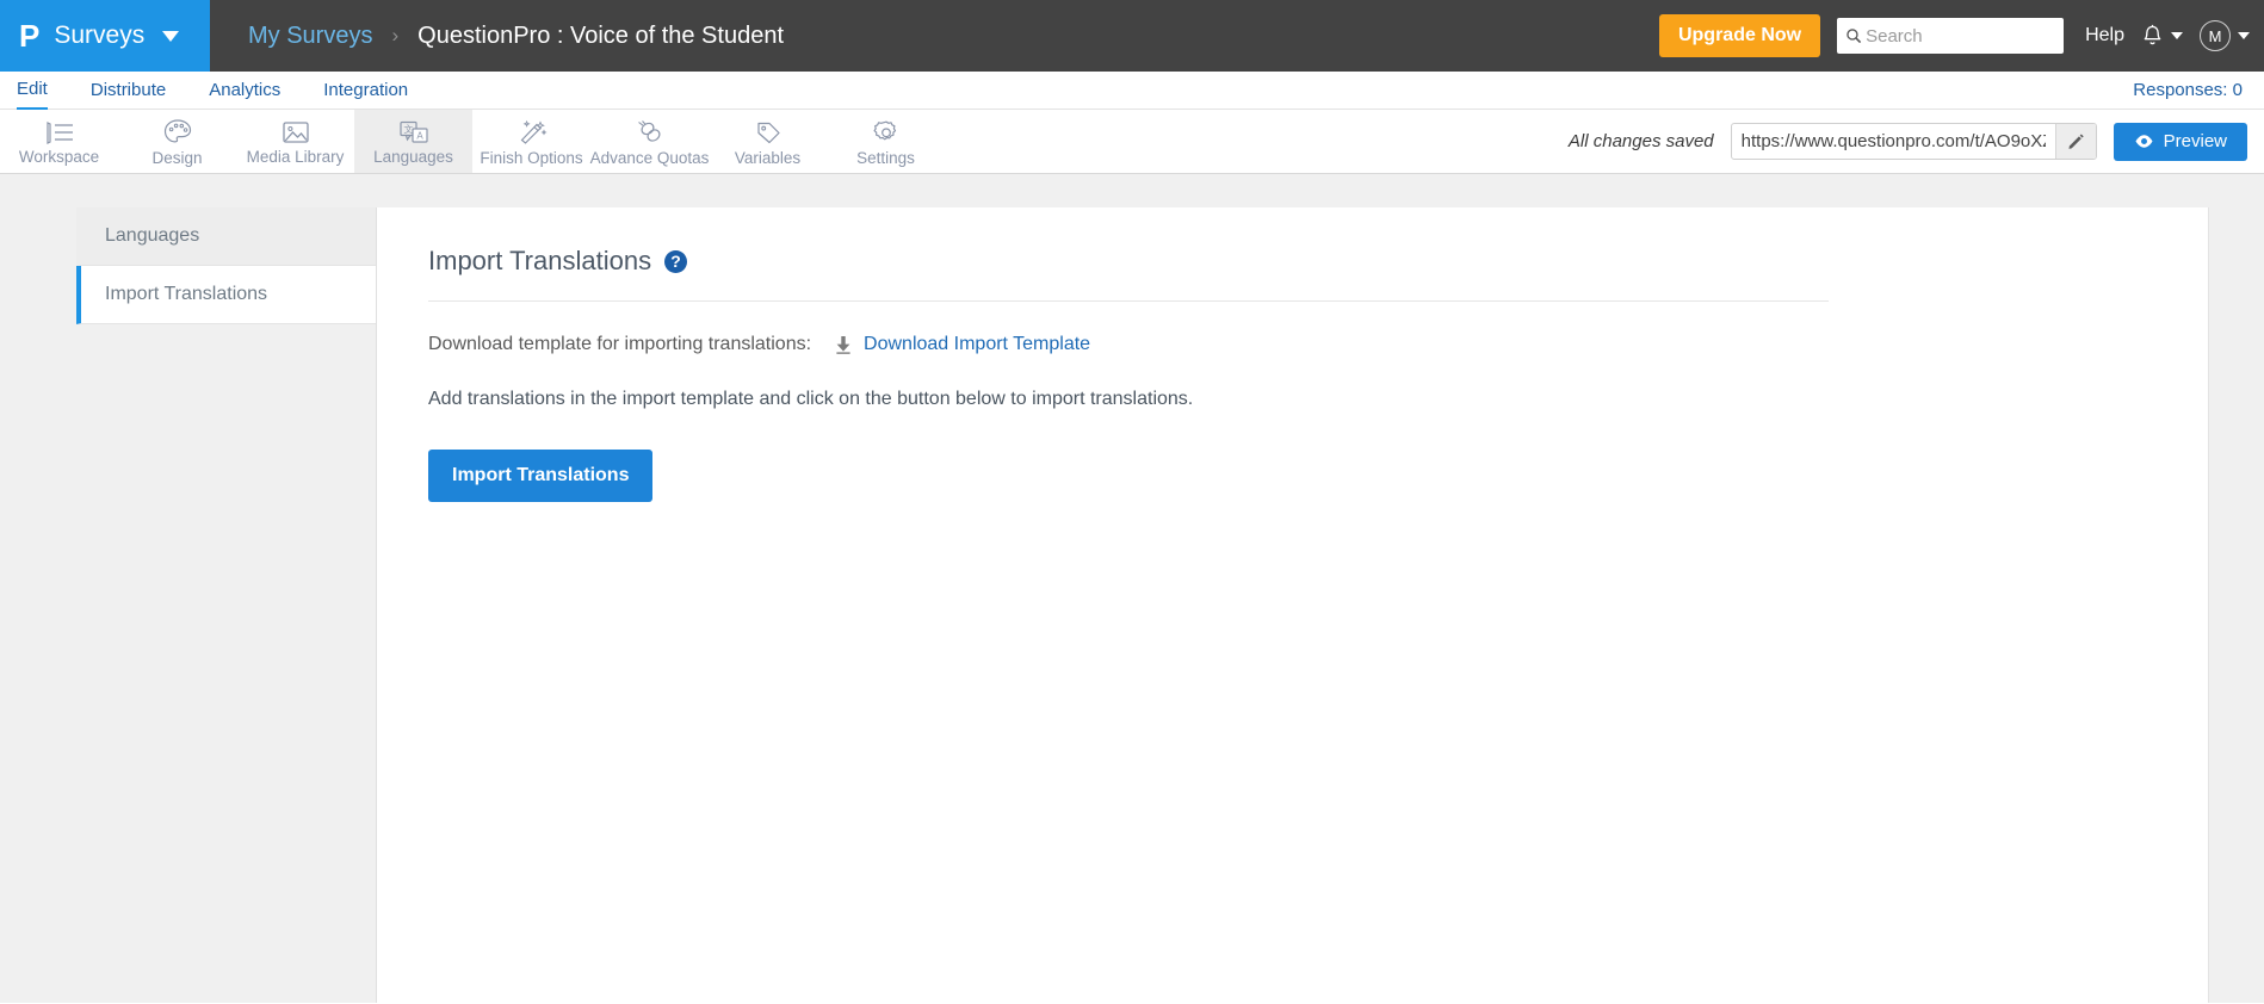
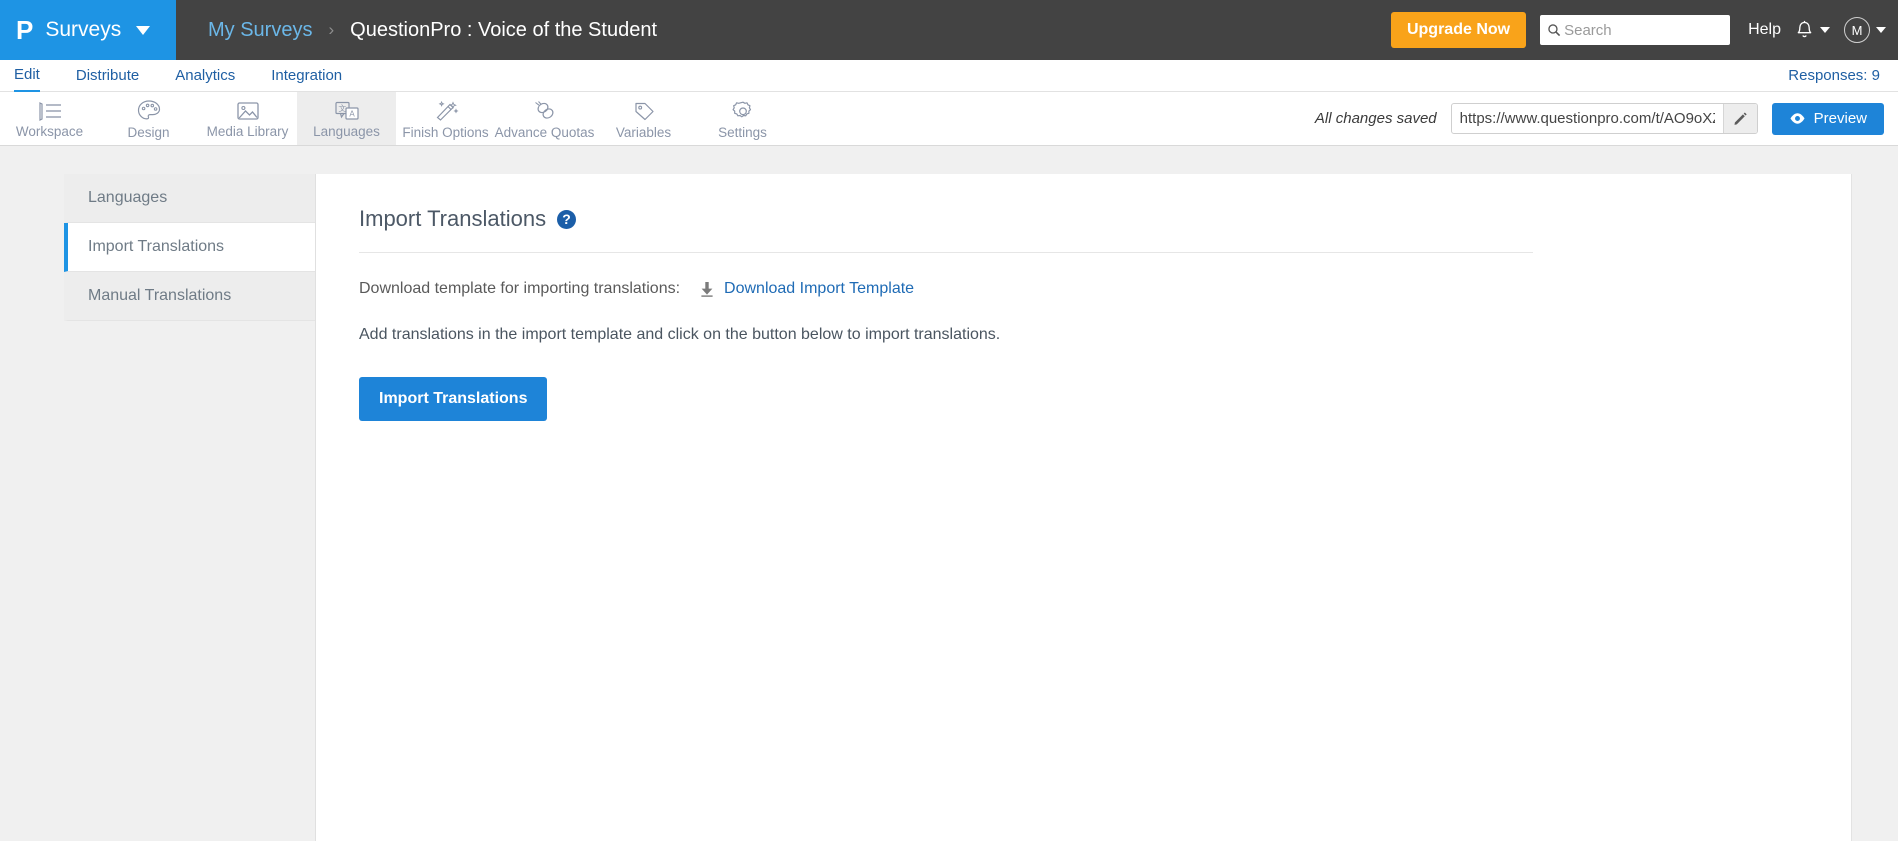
  P
  Surveys
  My Surveys
  ›
  QuestionPro : Voice of the Student
  Upgrade Now
  Search
  Help
  M
  Edit
  Distribute
  Analytics
  Integration
- Responses: 0
+ Responses: 9
  Workspace
  Design
  Media Library
  文
  A
  Languages
  Finish Options
  Advance Quotas
  Variables
  Settings
  All changes saved
  https://www.questionpro.com/t/AO9oX
  Preview
  Languages
  Import Translations
+ Manual Translations
  Import Translations
  ?
  Download template for importing translations:
  Download Import Template
  Add translations in the import template and click on the button below to import translations.
  Import Translations
